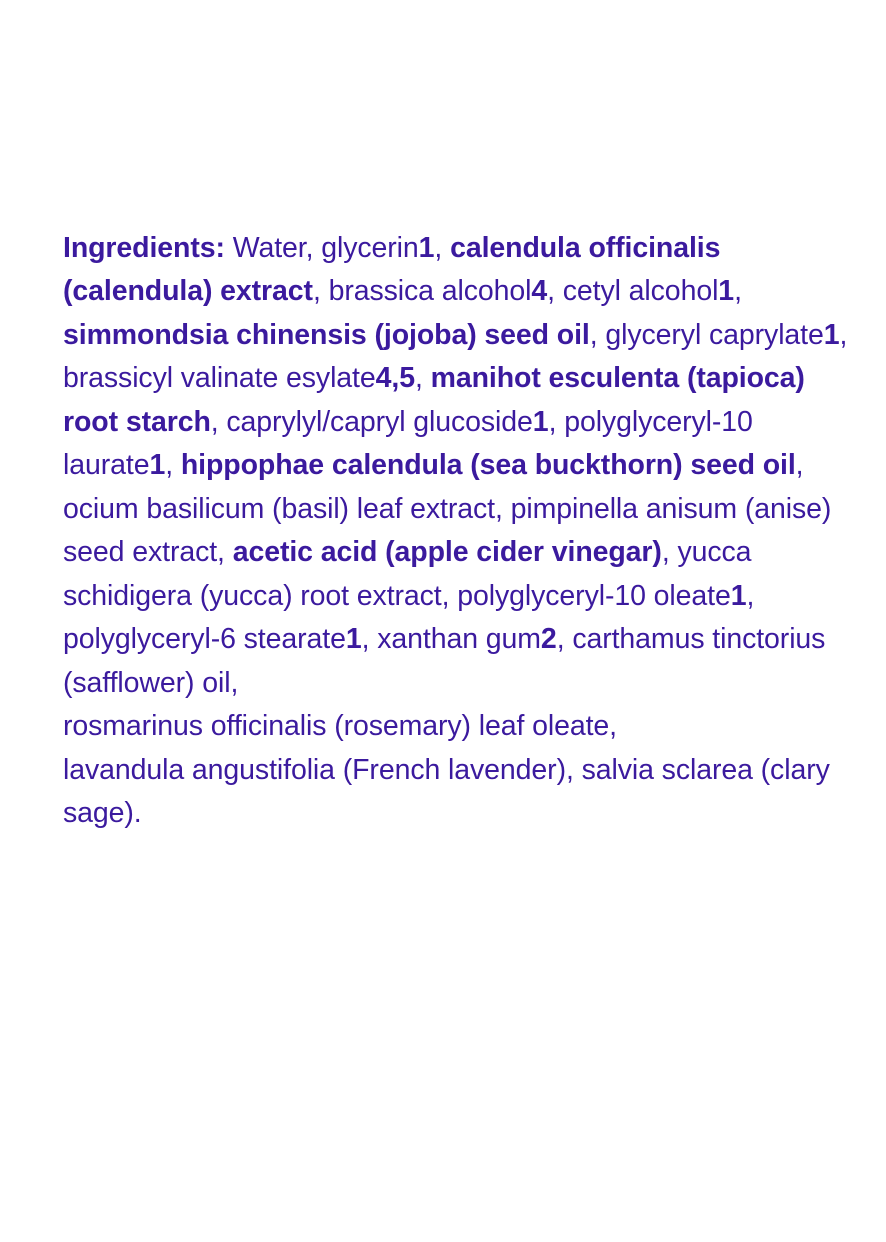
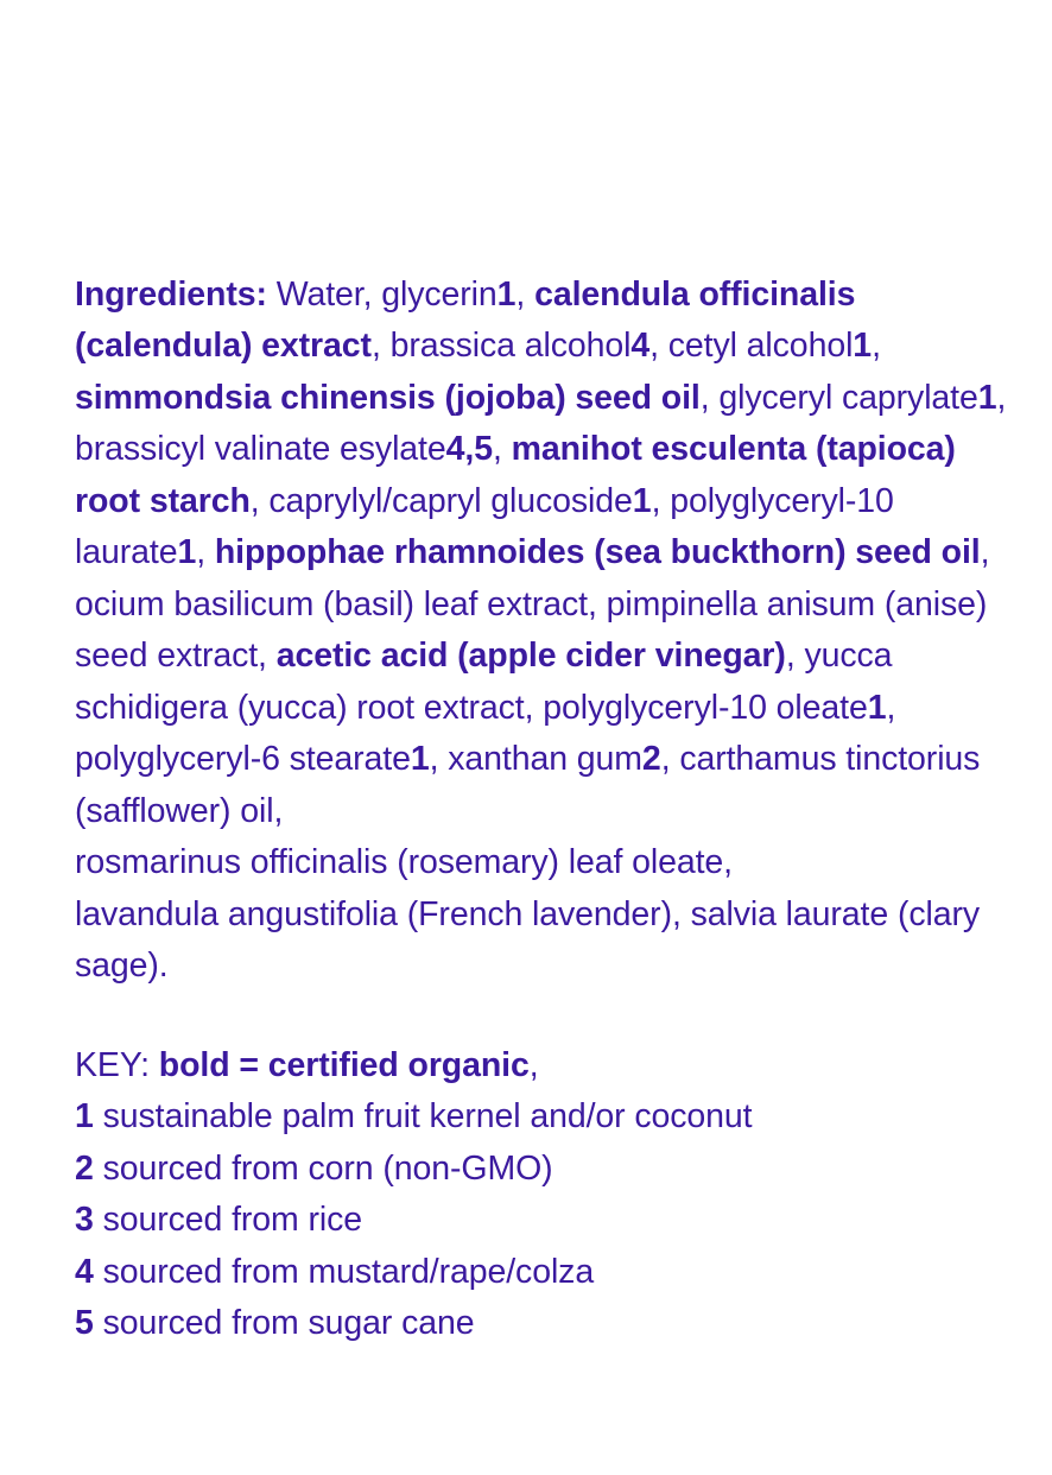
- Ingredients: Water, glycerin1, calendula officinalis (calendula) extract, brassica alcohol4, cetyl alcohol1, simmondsia chinensis (jojoba) seed oil, glyceryl caprylate1, brassicyl valinate esylate4,5, manihot esculenta (tapioca) root starch, caprylyl/capryl glucoside1, polyglyceryl-10 laurate1, hippophae calendula (sea buckthorn) seed oil, ocium basilicum (basil) leaf extract, pimpinella anisum (anise) seed extract, acetic acid (apple cider vinegar), yucca schidigera (yucca) root extract, polyglyceryl-10 oleate1, polyglyceryl-6 stearate1, xanthan gum2, carthamus tinctorius (safflower) oil,
+ Ingredients: Water, glycerin1, calendula officinalis (calendula) extract, brassica alcohol4, cetyl alcohol1, simmondsia chinensis (jojoba) seed oil, glyceryl caprylate1, brassicyl valinate esylate4,5, manihot esculenta (tapioca) root starch, caprylyl/capryl glucoside1, polyglyceryl-10 laurate1, hippophae rhamnoides (sea buckthorn) seed oil, ocium basilicum (basil) leaf extract, pimpinella anisum (anise) seed extract, acetic acid (apple cider vinegar), yucca schidigera (yucca) root extract, polyglyceryl-10 oleate1, polyglyceryl-6 stearate1, xanthan gum2, carthamus tinctorius (safflower) oil,
  rosmarinus officinalis (rosemary) leaf oleate,
- lavandula angustifolia (French lavender), salvia sclarea (clary sage).
+ lavandula angustifolia (French lavender), salvia laurate (clary sage).
+ KEY: bold = certified organic,
+ 1 sustainable palm fruit kernel and/or coconut
+ 2 sourced from corn (non-GMO)
+ 3 sourced from rice
+ 4 sourced from mustard/rape/colza
+ 5 sourced from sugar cane
